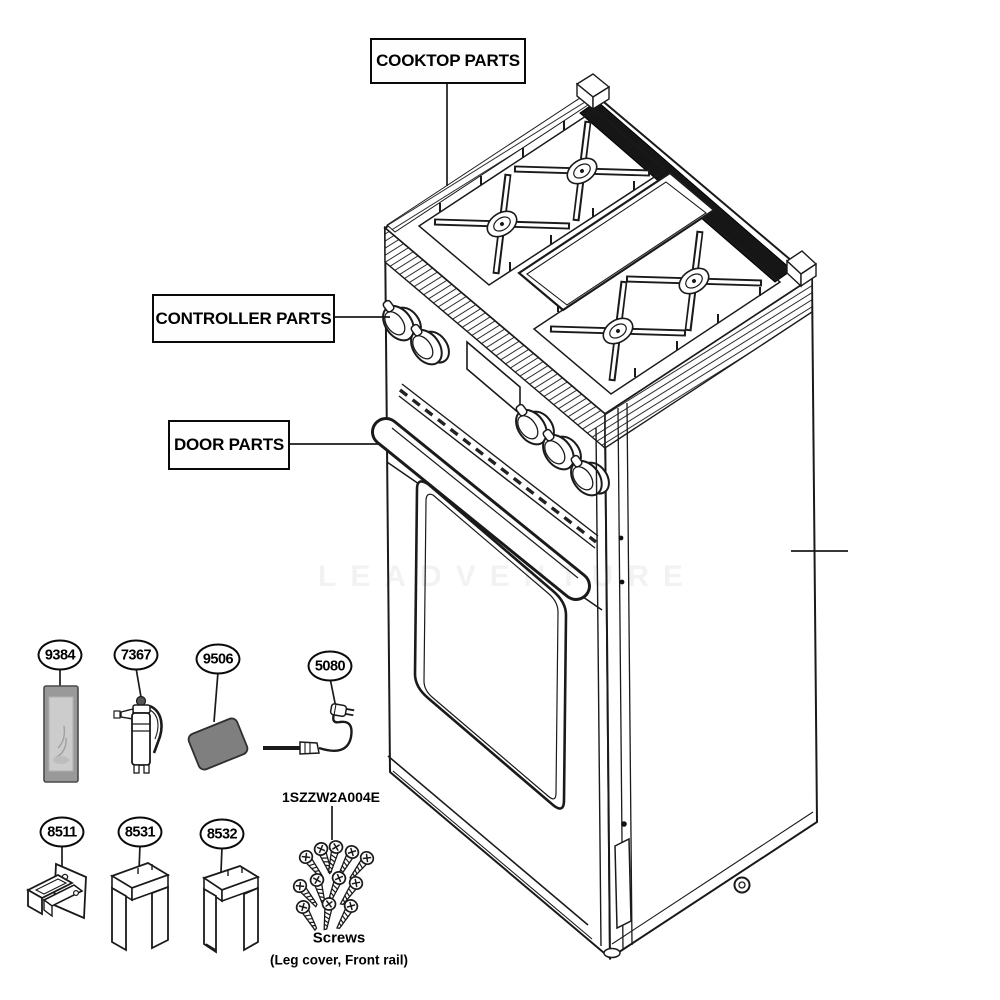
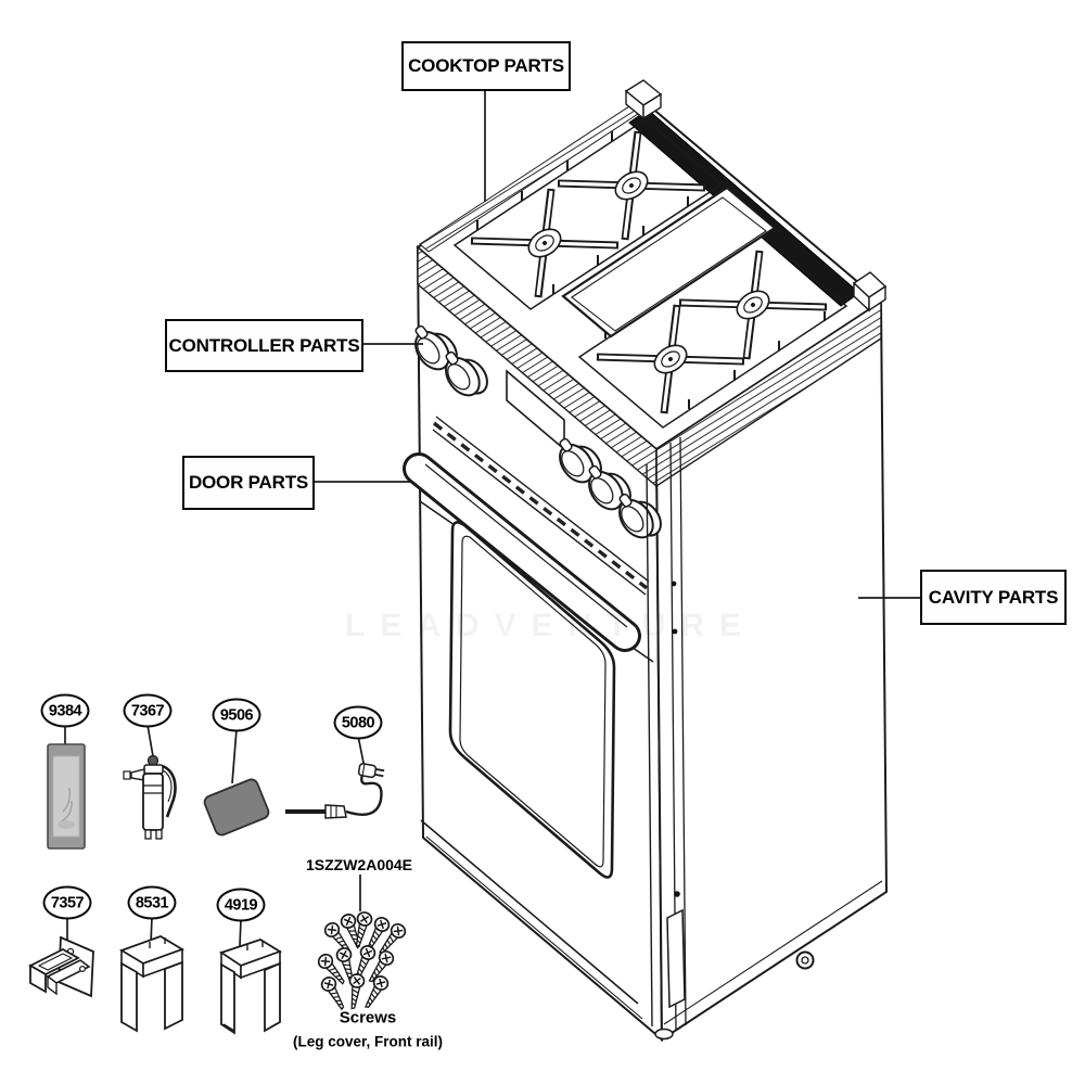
  LEADVENTURE
  COOKTOP PARTS
  CONTROLLER PARTS
  DOOR PARTS
+ CAVITY PARTS
  9384
  7367
  9506
  5080
- 8511
+ 7357
  8531
- 8532
+ 4919
  1SZZW2A004E
  Screws
  (Leg cover, Front rail)
